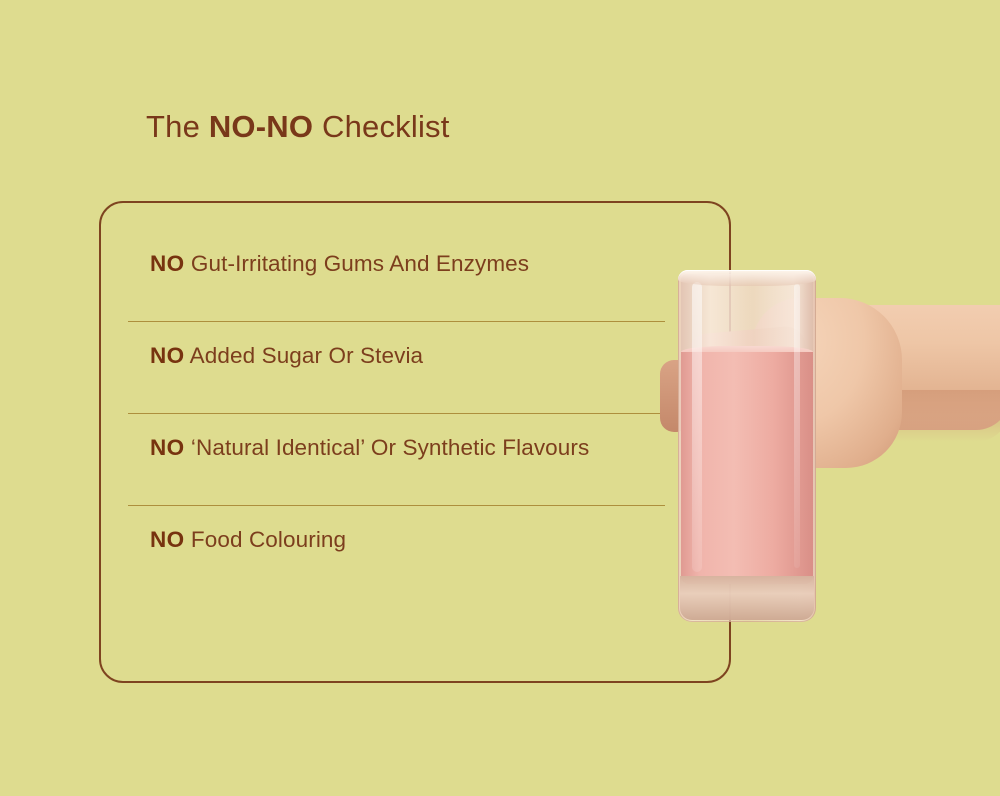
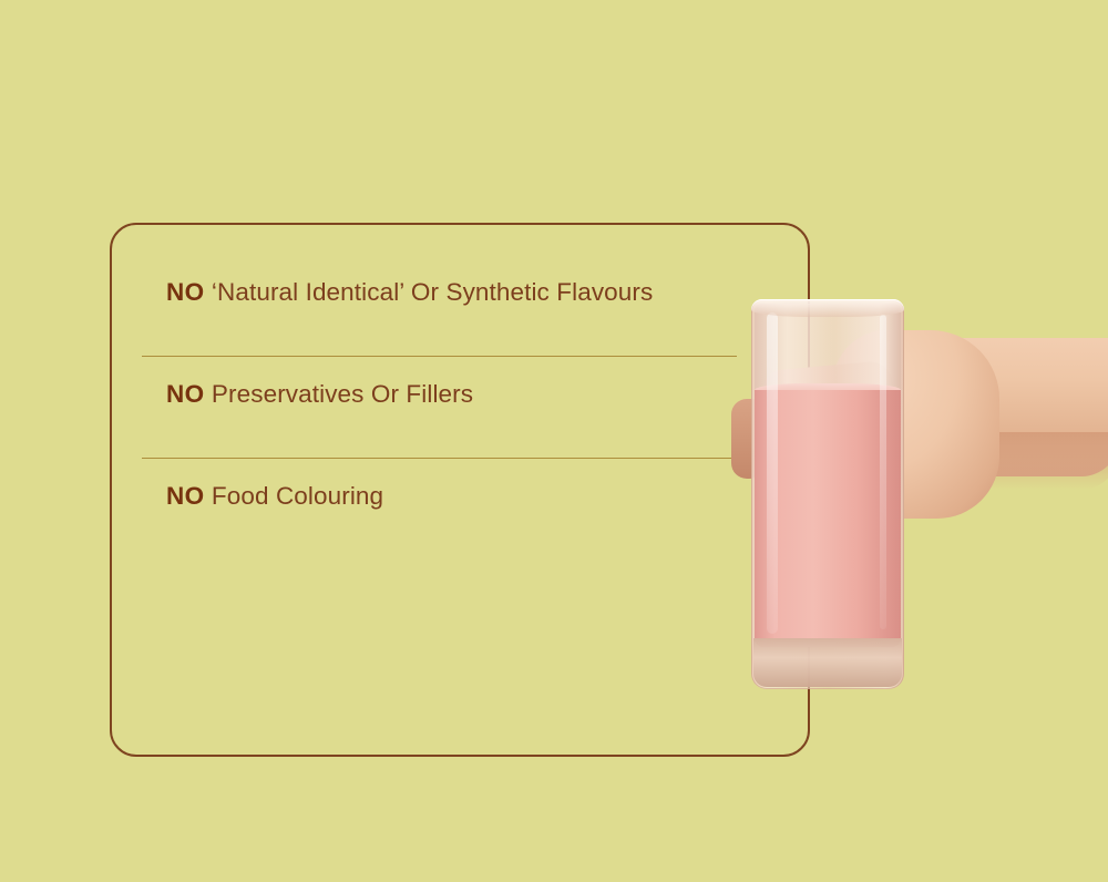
- The NO-NO Checklist
- NO Gut-Irritating Gums And Enzymes
- NO Added Sugar Or Stevia
  NO ‘Natural Identical’ Or Synthetic Flavours
+ NO Preservatives Or Fillers
  NO Food Colouring
